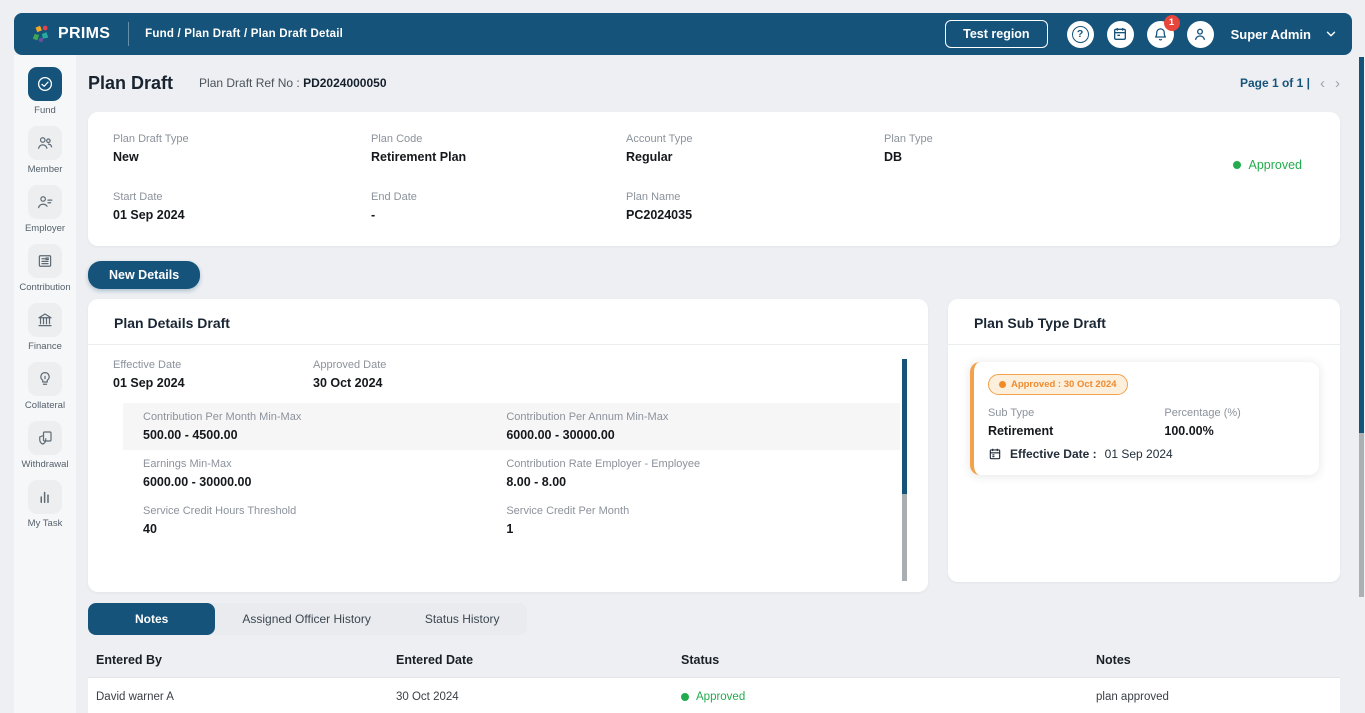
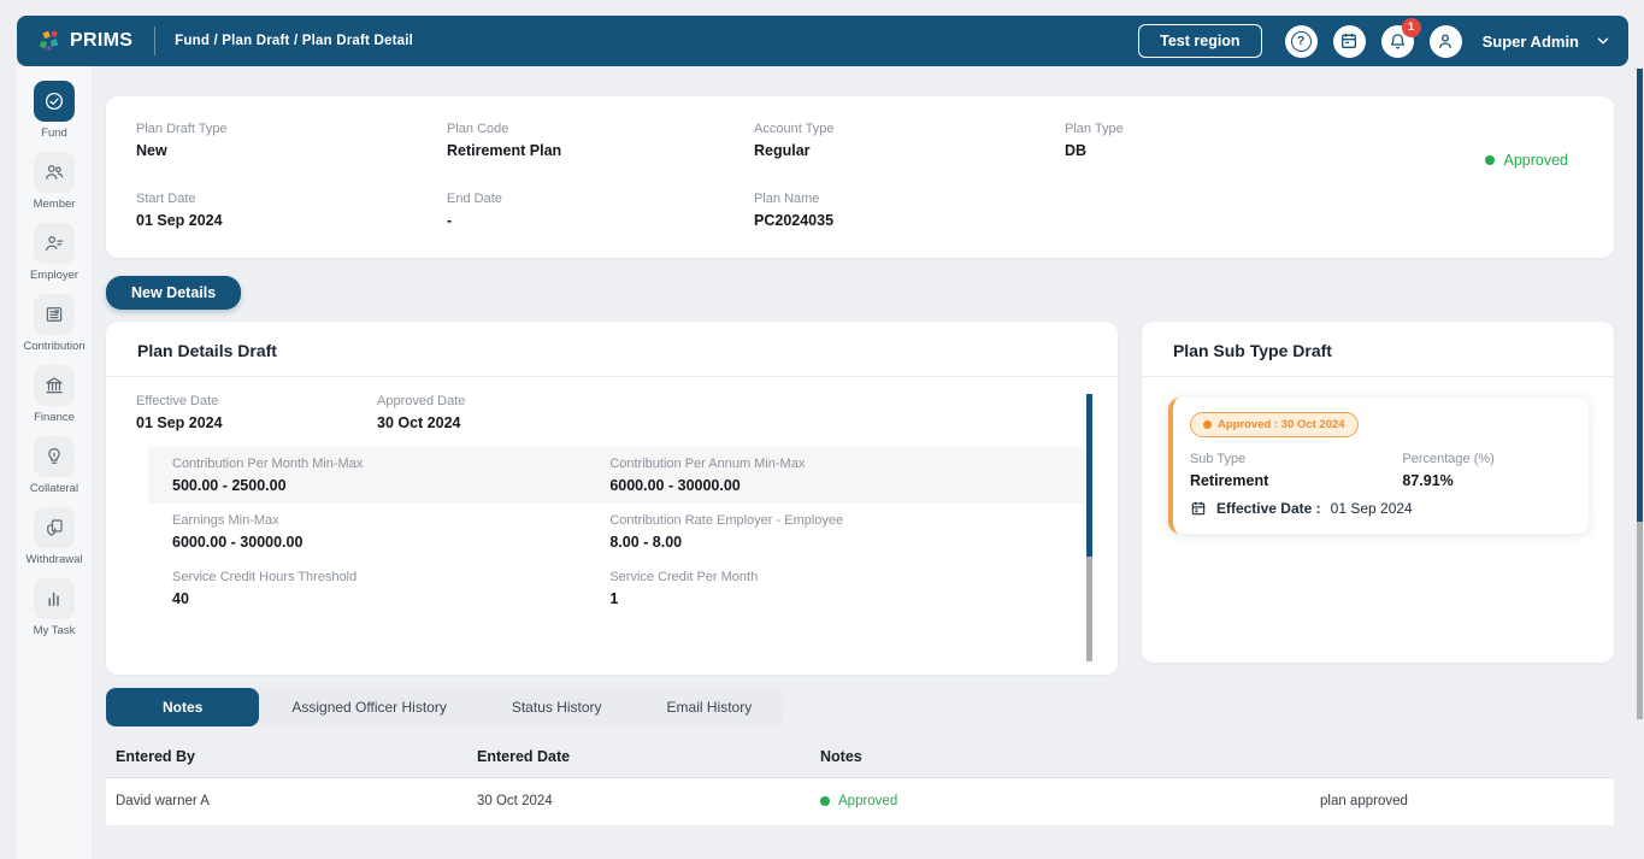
  PRIMS
  Fund / Plan Draft / Plan Draft Detail
  Test region
  ?
  1
  Super Admin
  Fund
  Member
  Employer
  Contribution
  Finance
  Collateral
  Withdrawal
  My Task
- Plan Draft
- Plan Draft Ref No : PD2024000050
- Page 1 of 1 |
- ‹
- ›
  Plan Draft Type
  New
  Plan Code
  Retirement Plan
  Account Type
  Regular
  Plan Type
  DB
  Start Date
  01 Sep 2024
  End Date
  -
  Plan Name
  PC2024035
  Approved
  New Details
  Plan Details Draft
  Effective Date
  01 Sep 2024
  Approved Date
  30 Oct 2024
  Contribution Per Month Min-Max
- 500.00 - 4500.00
+ 500.00 - 2500.00
  Contribution Per Annum Min-Max
  6000.00 - 30000.00
  Earnings Min-Max
  6000.00 - 30000.00
  Contribution Rate Employer - Employee
  8.00 - 8.00
  Service Credit Hours Threshold
  40
  Service Credit Per Month
  1
  Plan Sub Type Draft
  Approved : 30 Oct 2024
  Sub Type
  Retirement
  Percentage (%)
- 100.00%
+ 87.91%
  Effective Date :
  01 Sep 2024
  Notes
  Assigned Officer History
  Status History
+ Email History
  Entered By
  Entered Date
- Status
  Notes
  David warner A
  30 Oct 2024
  Approved
  plan approved
